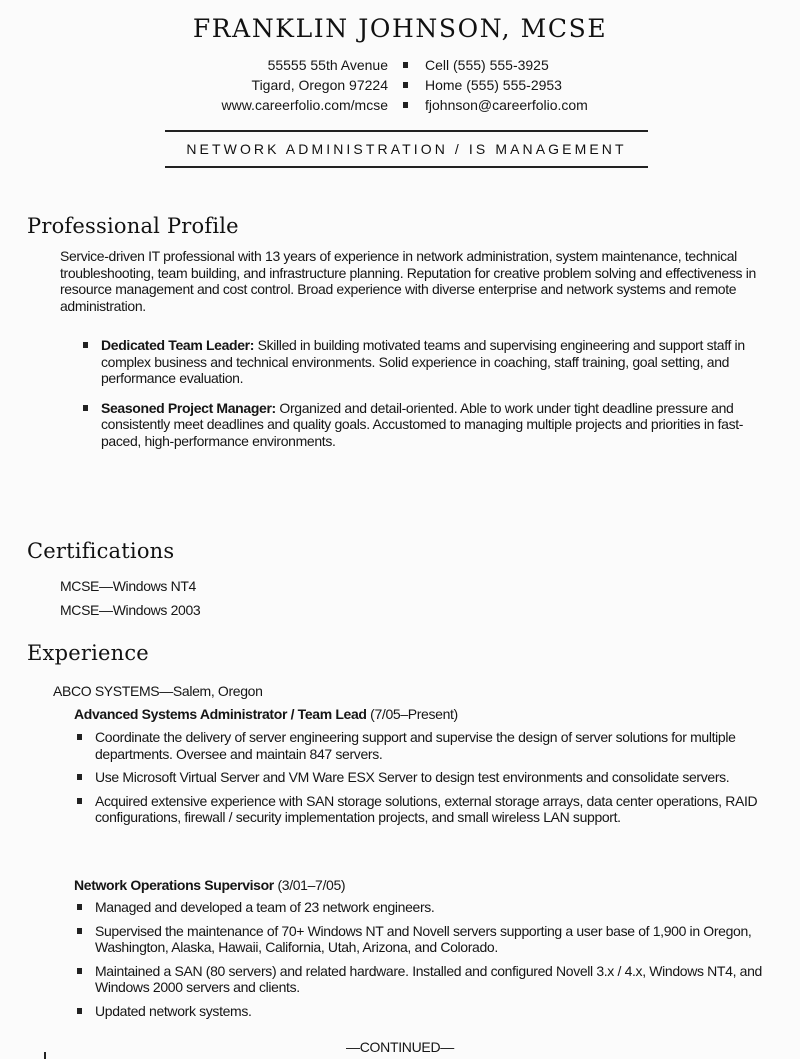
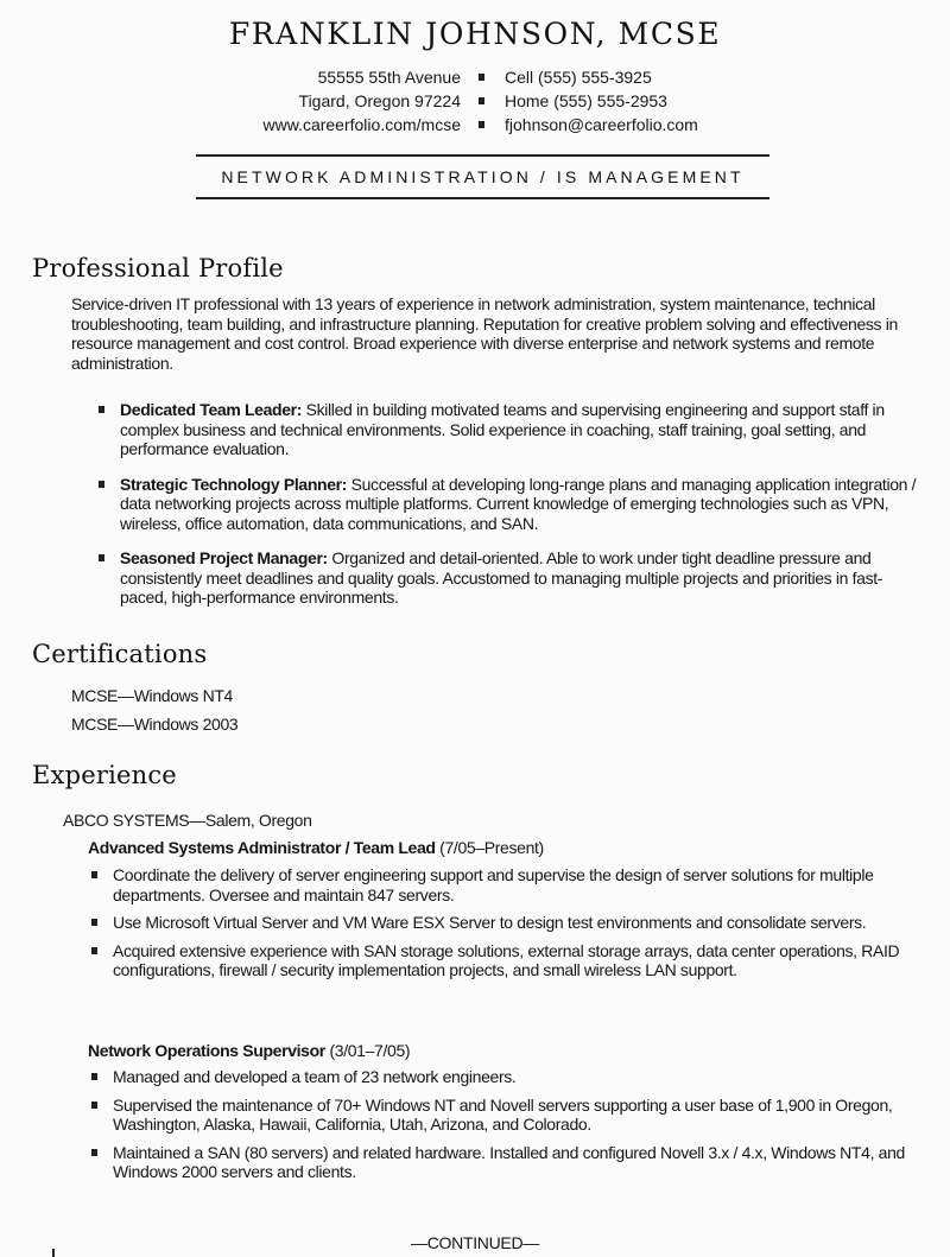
  FRANKLIN JOHNSON, MCSE
  55555 55th Avenue
  Cell (555) 555-3925
  Tigard, Oregon 97224
  Home (555) 555-2953
  www.careerfolio.com/mcse
  fjohnson@careerfolio.com
  NETWORK ADMINISTRATION / IS MANAGEMENT
  Professional Profile
  Service-driven IT professional with 13 years of experience in network administration, system maintenance, technical troubleshooting, team building, and infrastructure planning. Reputation for creative problem solving and effectiveness in resource management and cost control. Broad experience with diverse enterprise and network systems and remote administration.
  Dedicated Team Leader: Skilled in building motivated teams and supervising engineering and support staff in complex business and technical environments. Solid experience in coaching, staff training, goal setting, and performance evaluation.
+ Strategic Technology Planner: Successful at developing long-range plans and managing application integration / data networking projects across multiple platforms. Current knowledge of emerging technologies such as VPN, wireless, office automation, data communications, and SAN.
  Seasoned Project Manager: Organized and detail-oriented. Able to work under tight deadline pressure and consistently meet deadlines and quality goals. Accustomed to managing multiple projects and priorities in fast-paced, high-performance environments.
  Certifications
  MCSE—Windows NT4
  MCSE—Windows 2003
  Experience
  ABCO SYSTEMS—Salem, Oregon
  Advanced Systems Administrator / Team Lead (7/05–Present)
  Coordinate the delivery of server engineering support and supervise the design of server solutions for multiple departments. Oversee and maintain 847 servers.
  Use Microsoft Virtual Server and VM Ware ESX Server to design test environments and consolidate servers.
  Acquired extensive experience with SAN storage solutions, external storage arrays, data center operations, RAID configurations, firewall / security implementation projects, and small wireless LAN support.
  Network Operations Supervisor (3/01–7/05)
  Managed and developed a team of 23 network engineers.
  Supervised the maintenance of 70+ Windows NT and Novell servers supporting a user base of 1,900 in Oregon, Washington, Alaska, Hawaii, California, Utah, Arizona, and Colorado.
  Maintained a SAN (80 servers) and related hardware. Installed and configured Novell 3.x / 4.x, Windows NT4, and Windows 2000 servers and clients.
- Updated network systems.
  —CONTINUED—
